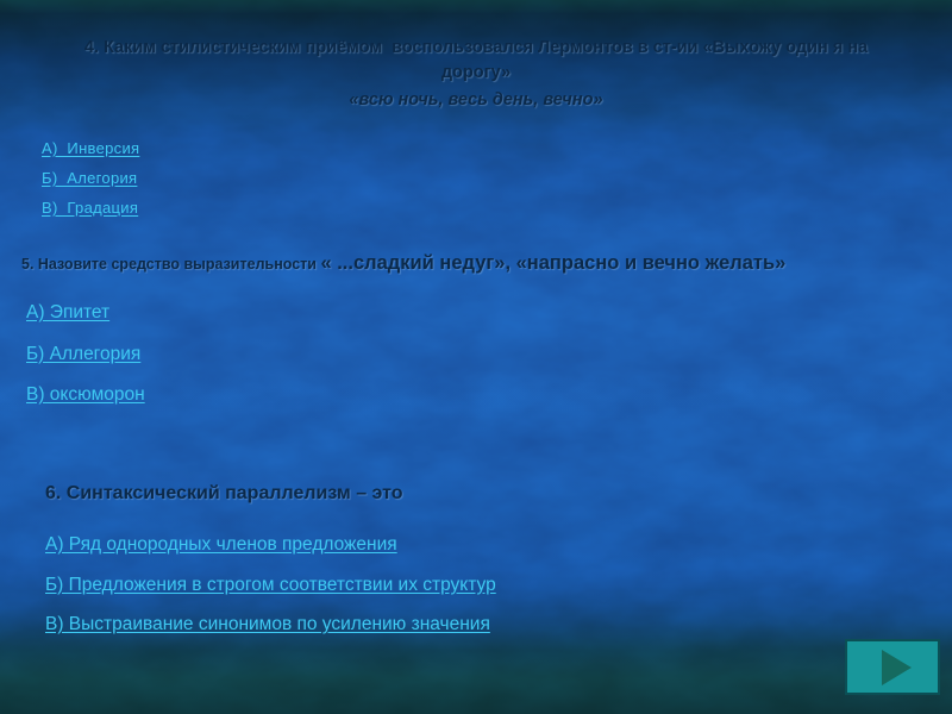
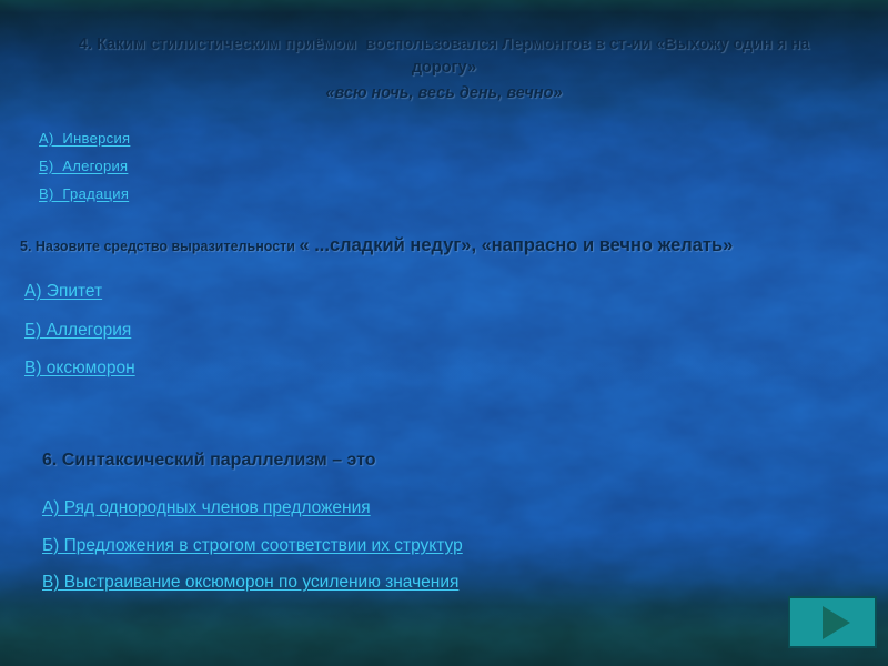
  4. Каким стилистическим приёмом воспользовался Лермонтов в ст-ии «Выхожу один я на дорогу»
  «всю ночь, весь день, вечно»
  А) Инверсия
  Б) Алегория
  В) Градация
  5. Назовите средство выразительности « ...сладкий недуг», «напрасно и вечно желать»
  А) Эпитет
  Б) Аллегория
  В) оксюморон
  6. Синтаксический параллелизм – это
  А) Ряд однородных членов предложения
  Б) Предложения в строгом соответствии их структур
- В) Выстраивание синонимов по усилению значения
+ В) Выстраивание оксюморон по усилению значения
